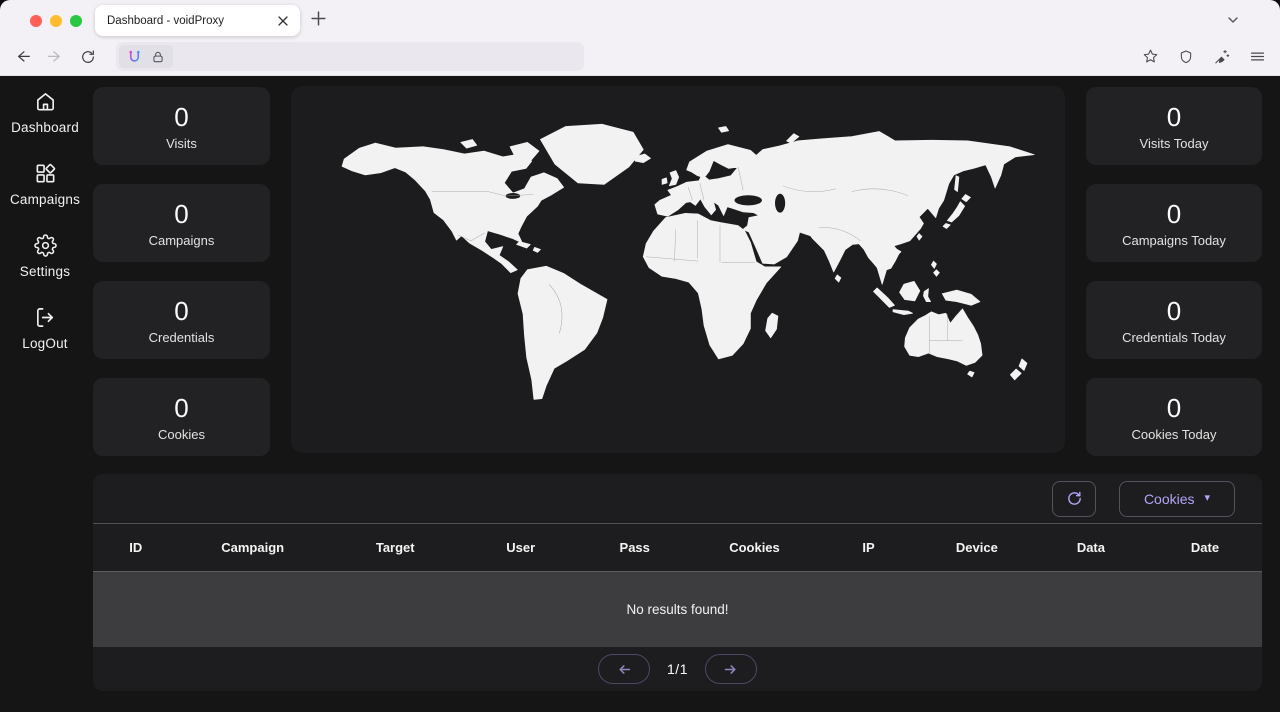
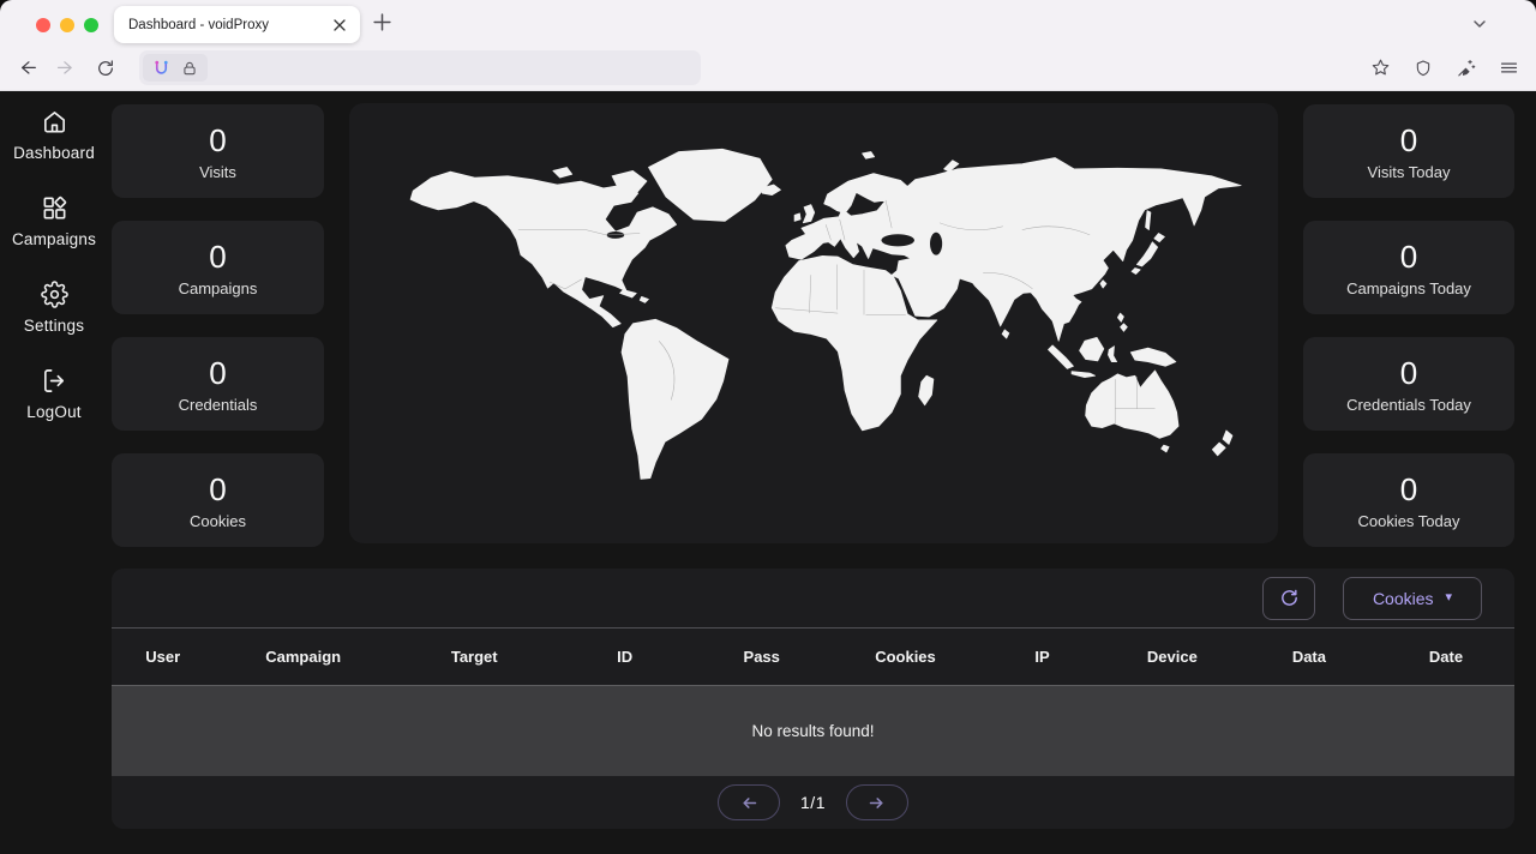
  Dashboard - voidProxy
  Dashboard
  Campaigns
  Settings
  LogOut
  0
  Visits
  0
  Campaigns
  0
  Credentials
  0
  Cookies
  0
  Visits Today
  0
  Campaigns Today
  0
  Credentials Today
  0
  Cookies Today
  Cookies
  ▾
- ID
+ User
  Campaign
  Target
- User
+ ID
  Pass
  Cookies
  IP
  Device
  Data
  Date
  No results found!
  1/1
